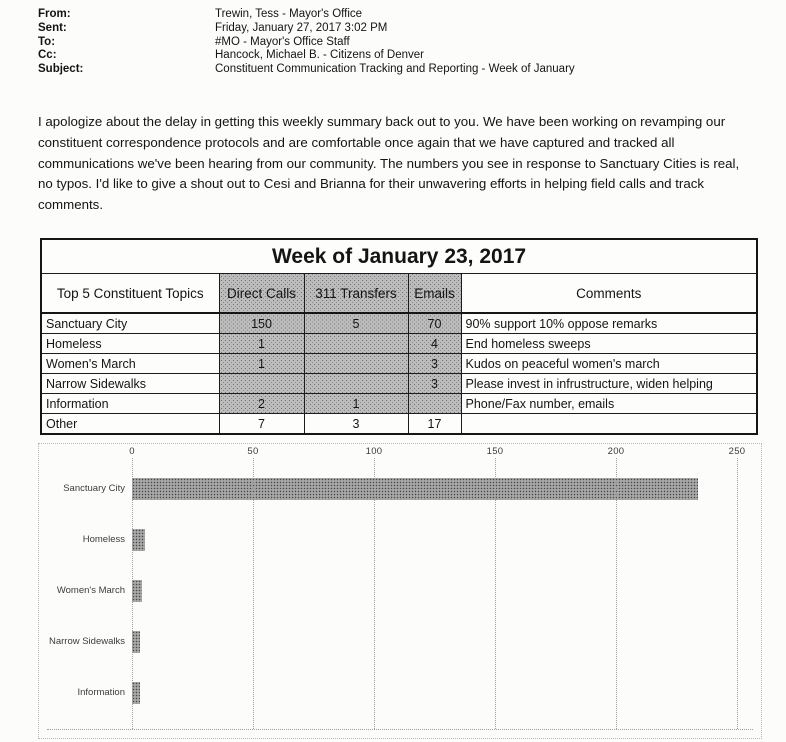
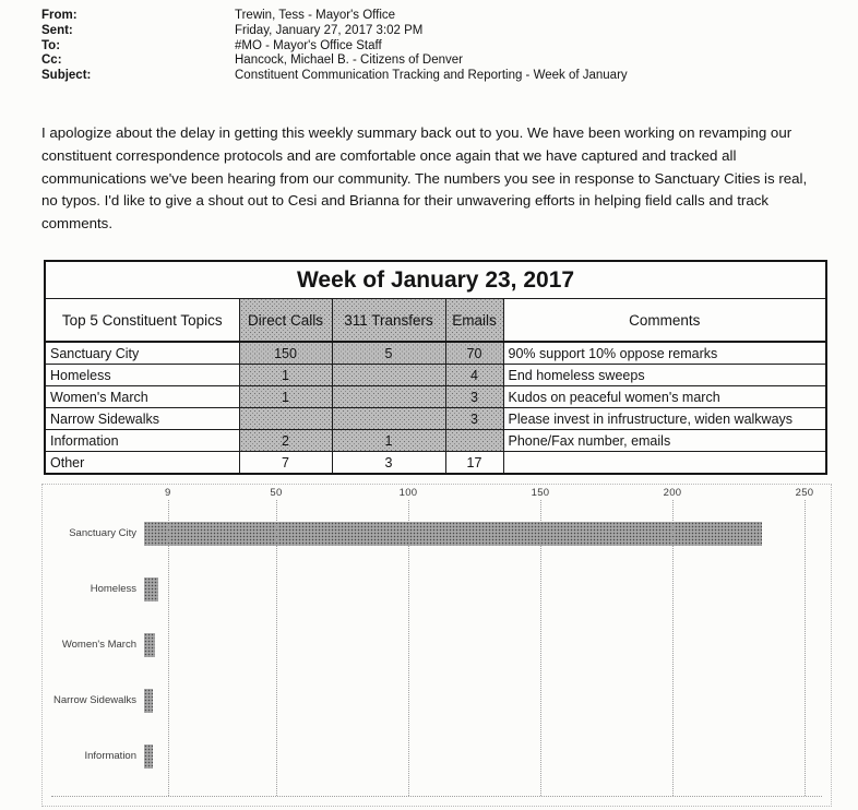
  From:
  Trewin, Tess - Mayor's Office
  Sent:
  Friday, January 27, 2017 3:02 PM
  To:
  #MO - Mayor's Office Staff
  Cc:
  Hancock, Michael B. - Citizens of Denver
  Subject:
  Constituent Communication Tracking and Reporting - Week of January
  I apologize about the delay in getting this weekly summary back out to you. We have been working on revamping our
  constituent correspondence protocols and are comfortable once again that we have captured and tracked all
  communications we've been hearing from our community. The numbers you see in response to Sanctuary Cities is real,
  no typos. I'd like to give a shout out to Cesi and Brianna for their unwavering efforts in helping field calls and track
  comments.
  Week of January 23, 2017
  Top 5 Constituent Topics	Direct Calls	311 Transfers	Emails	Comments
  Sanctuary City	150	5	70	90% support 10% oppose remarks
  Homeless	1		4	End homeless sweeps
  Women's March	1		3	Kudos on peaceful women's march
- Narrow Sidewalks			3	Please invest in infrustructure, widen helping
+ Narrow Sidewalks			3	Please invest in infrustructure, widen walkways
  Information	2	1		Phone/Fax number, emails
  Other	7	3	17
  Sanctuary City
  Homeless
  Women's March
  Narrow Sidewalks
  Information
- 0
+ 9
  50
  100
  150
  200
  250
